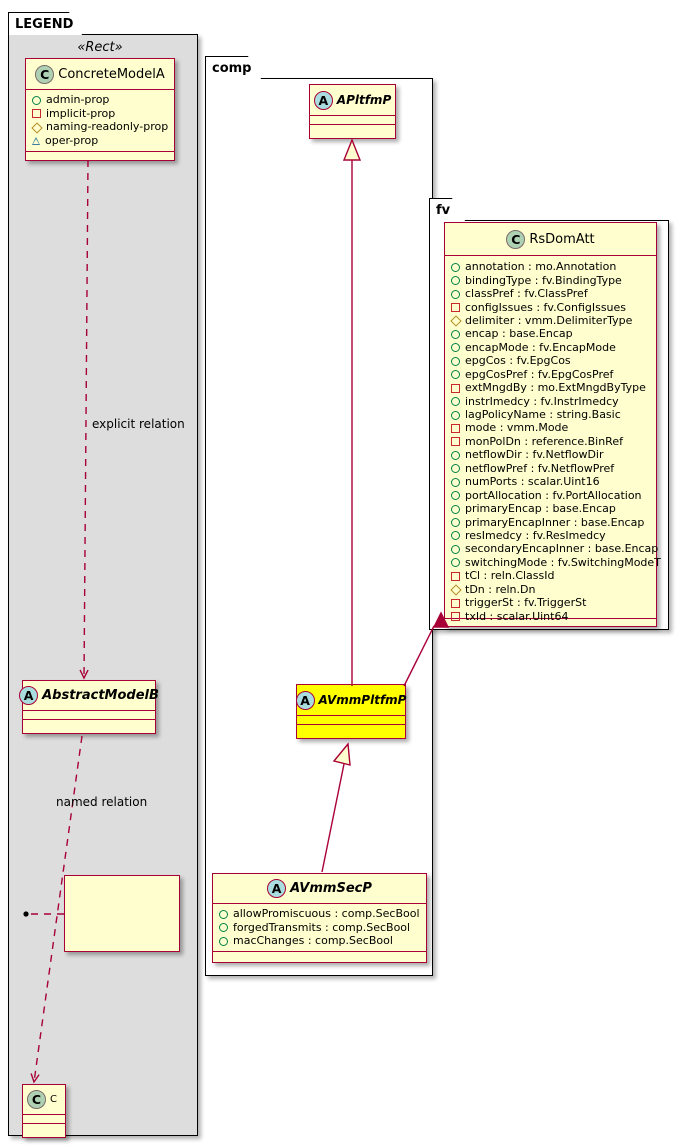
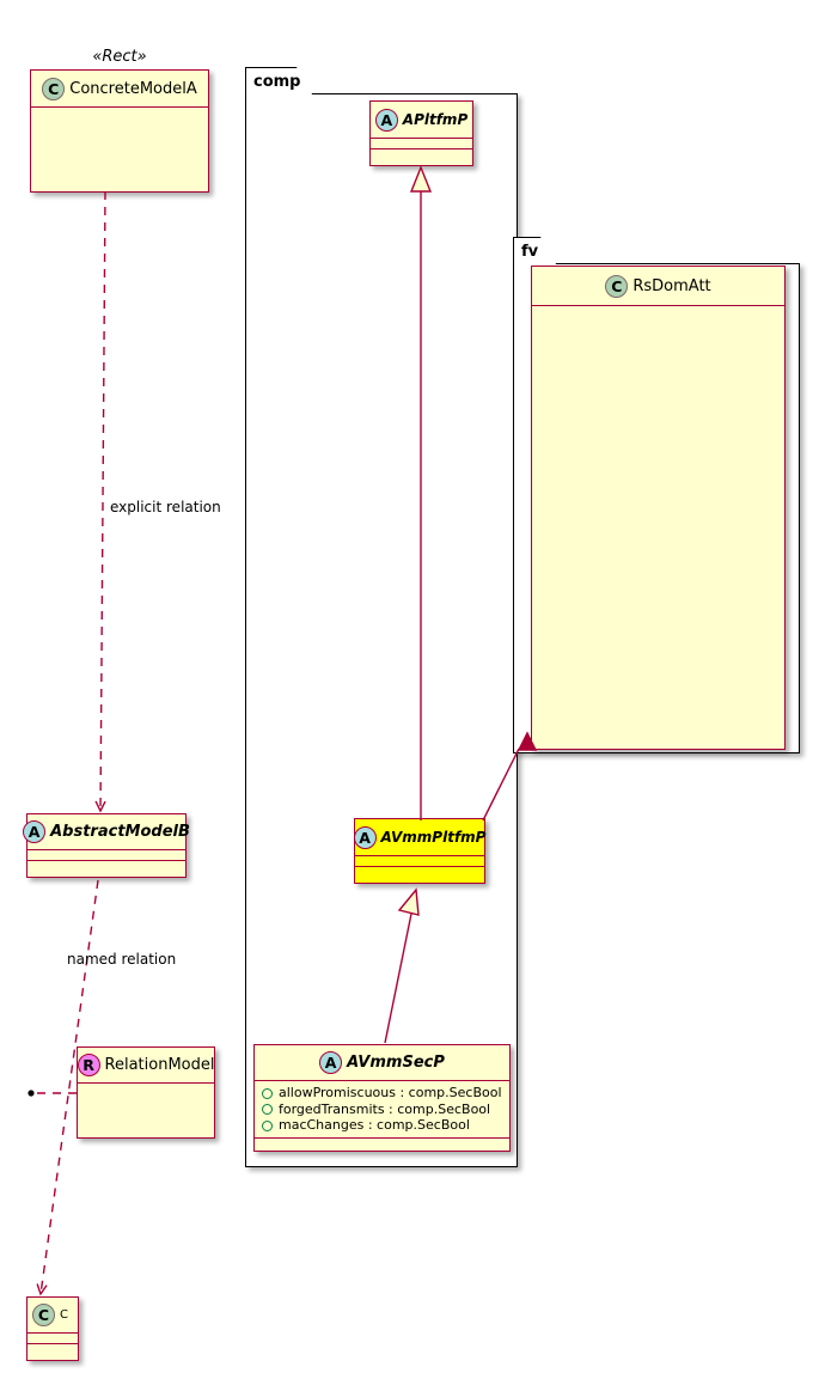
- LEGEND
  comp
  fv
  explicit relation
  named relation
  C
  ConcreteModelA
- admin-prop
- implicit-prop
- naming-readonly-prop
- oper-prop
  «Rect»
  A
  AbstractModelB
+ R
+ RelationModel
  C
  C
  A
  APltfmP
  A
  AVmmPltfmP
  A
  AVmmSecP
  allowPromiscuous : comp.SecBool
  forgedTransmits : comp.SecBool
  macChanges : comp.SecBool
  C
  RsDomAtt
- annotation : mo.Annotation
- bindingType : fv.BindingType
- classPref : fv.ClassPref
- configIssues : fv.ConfigIssues
- delimiter : vmm.DelimiterType
- encap : base.Encap
- encapMode : fv.EncapMode
- epgCos : fv.EpgCos
- epgCosPref : fv.EpgCosPref
- extMngdBy : mo.ExtMngdByType
- instrImedcy : fv.InstrImedcy
- lagPolicyName : string.Basic
- mode : vmm.Mode
- monPolDn : reference.BinRef
- netflowDir : fv.NetflowDir
- netflowPref : fv.NetflowPref
- numPorts : scalar.Uint16
- portAllocation : fv.PortAllocation
- primaryEncap : base.Encap
- primaryEncapInner : base.Encap
- resImedcy : fv.ResImedcy
- secondaryEncapInner : base.Encap
- switchingMode : fv.SwitchingModeT
- tCl : reln.ClassId
- tDn : reln.Dn
- triggerSt : fv.TriggerSt
- txId : scalar.Uint64
